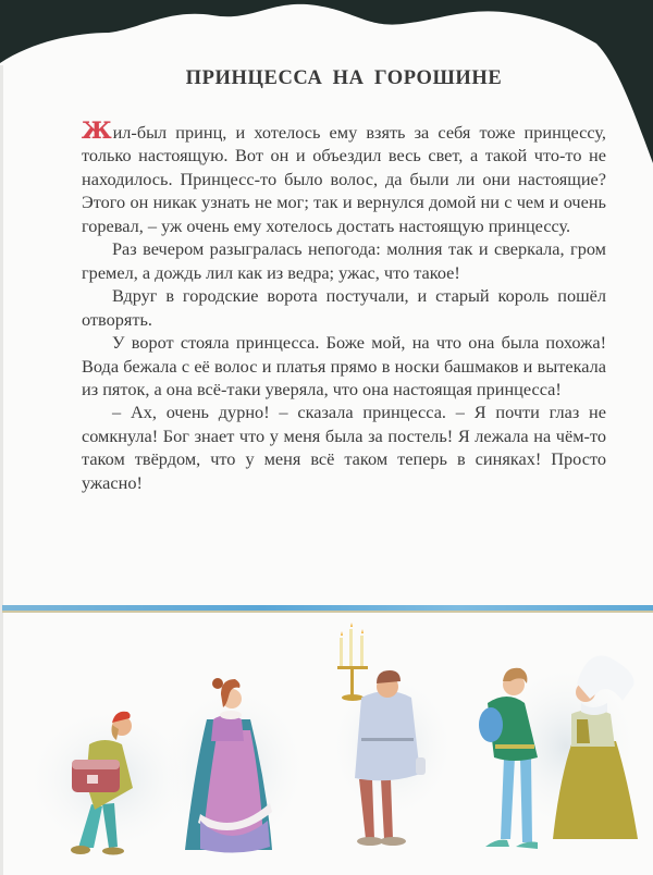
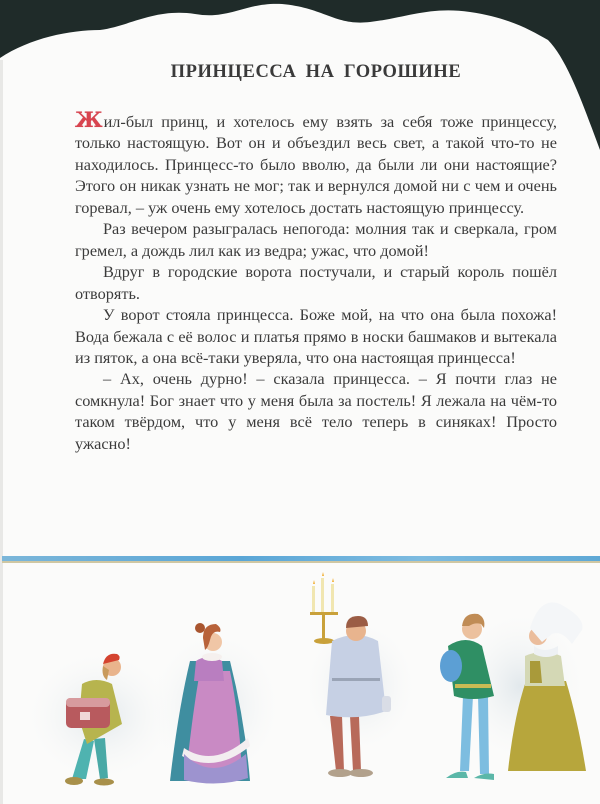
  ПРИНЦЕССА НА ГОРОШИНЕ
- Жил-был принц, и хотелось ему взять за себя тоже прин­цессу, только настоящую. Вот он и объездил весь свет, а та­кой что-то не находилось. Принцесс-то было волос, да были ли они настоящие? Этого он никак узнать не мог; так и вернулся домой ни с чем и очень горевал, – уж очень ему хотелось достать настоящую принцессу.
+ Жил-был принц, и хотелось ему взять за себя тоже прин­цессу, только настоящую. Вот он и объездил весь свет, а та­кой что-то не находилось. Принцесс-то было вволю, да были ли они настоящие? Этого он никак узнать не мог; так и вернулся домой ни с чем и очень горевал, – уж очень ему хотелось достать настоящую принцессу.
- Раз вечером разыгралась непогода: молния так и сверка­ла, гром гремел, а дождь лил как из ведра; ужас, что такое!
+ Раз вечером разыгралась непогода: молния так и сверка­ла, гром гремел, а дождь лил как из ведра; ужас, что домой!
  Вдруг в городские ворота постучали, и старый король пошёл отворять.
  У ворот стояла принцесса. Боже мой, на что она была похожа! Вода бежала с её волос и платья прямо в носки башмаков и вытекала из пяток, а она всё-таки уверяла, что она настоящая принцесса!
- – Ах, очень дурно! – сказала принцесса. – Я почти глаз не сомкнула! Бог знает что у меня была за постель! Я лежа­ла на чём-то таком твёрдом, что у меня всё таком теперь в си­няках! Просто ужасно!
+ – Ах, очень дурно! – сказала принцесса. – Я почти глаз не сомкнула! Бог знает что у меня была за постель! Я лежа­ла на чём-то таком твёрдом, что у меня всё тело теперь в си­няках! Просто ужасно!
